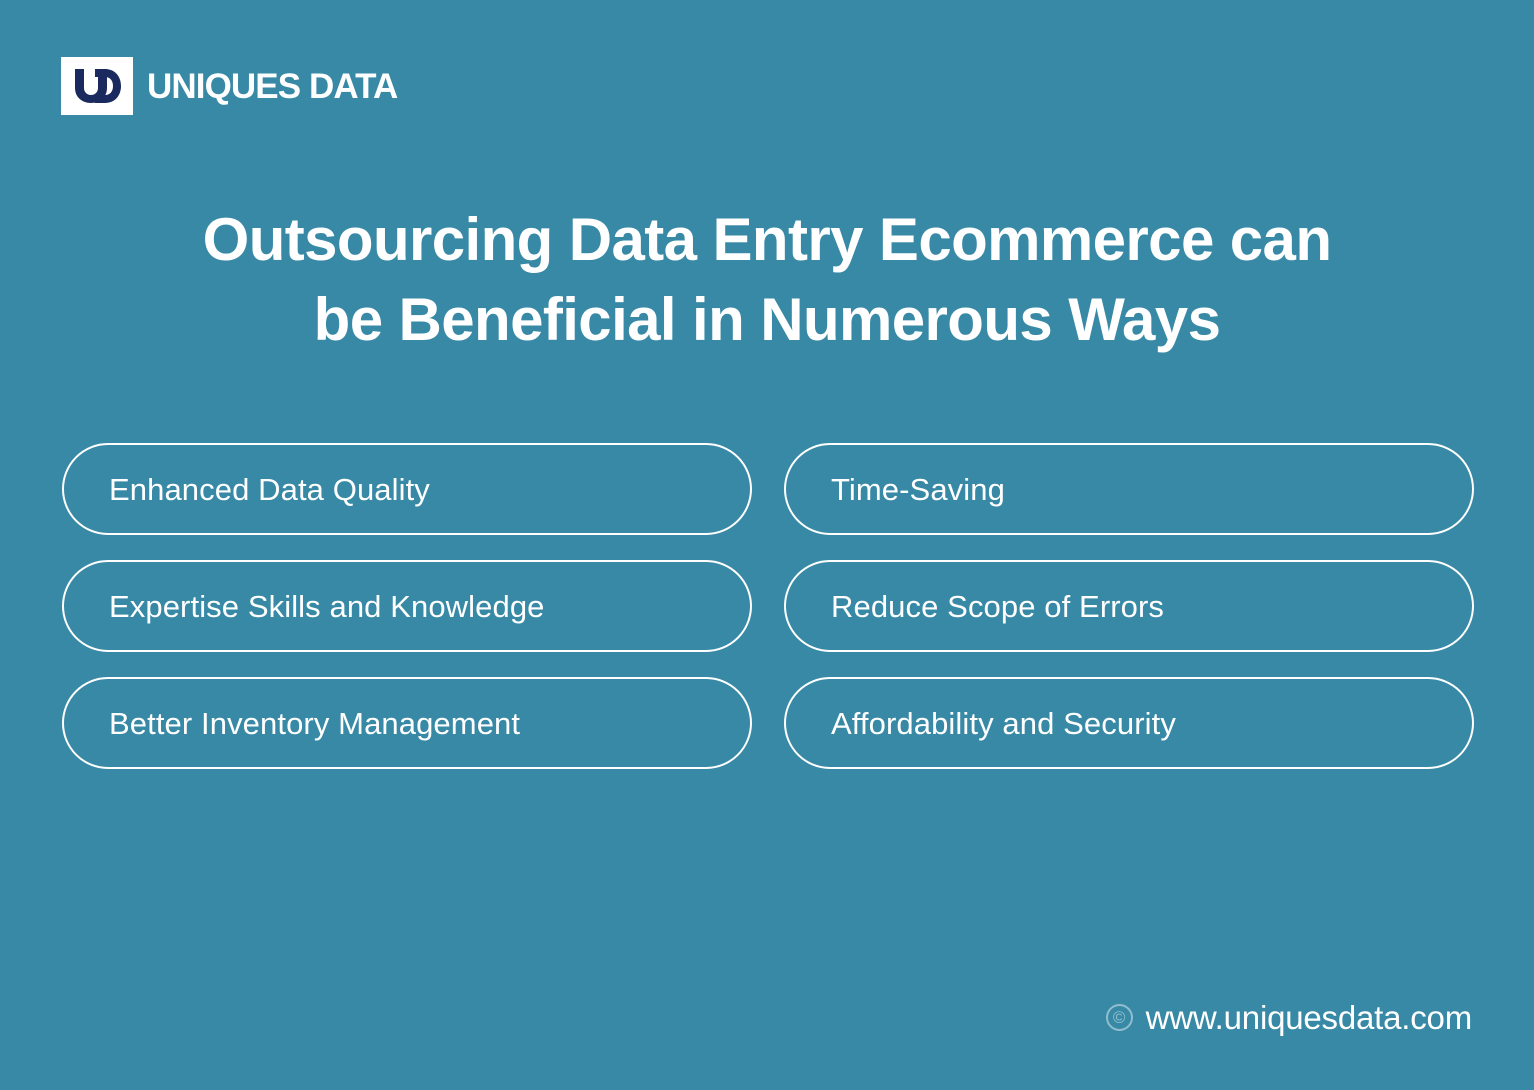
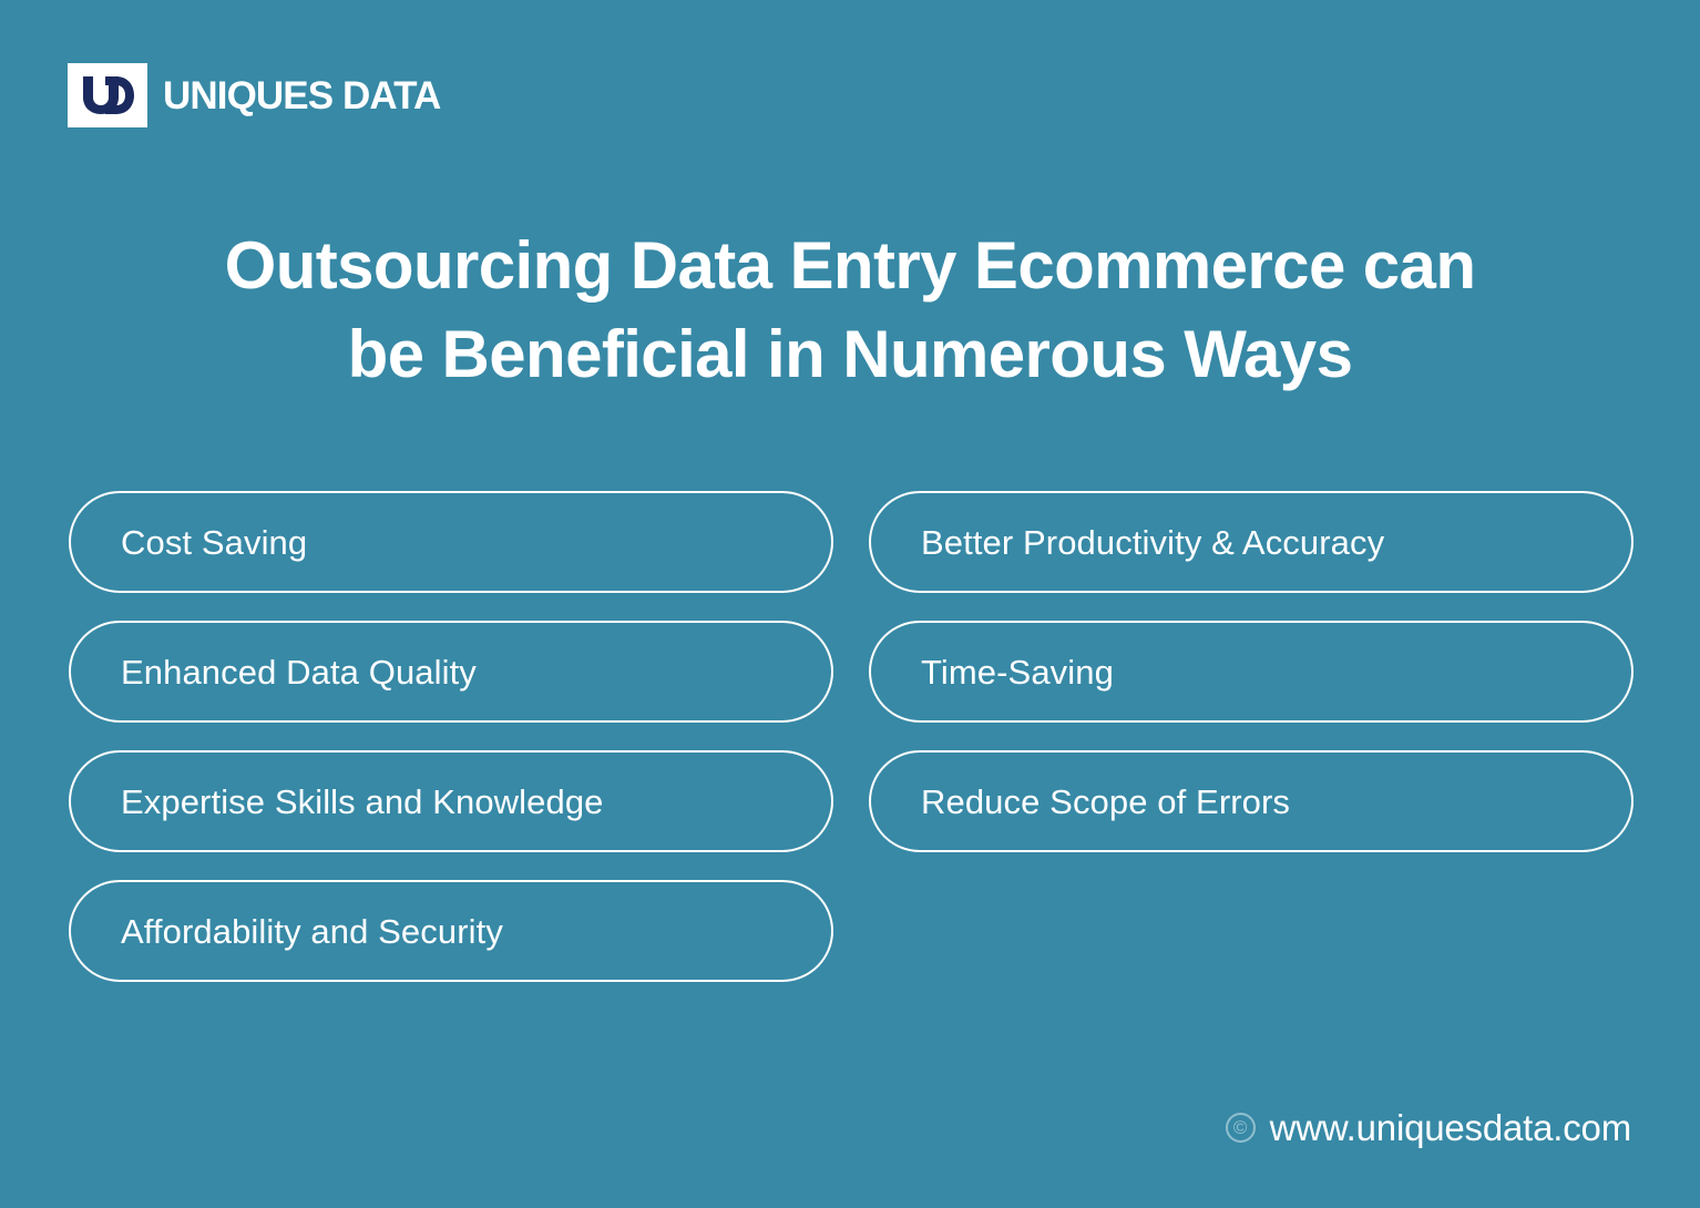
  UNIQUES DATA
  Outsourcing Data Entry Ecommerce can
  be Beneficial in Numerous Ways
+ Cost Saving
+ Better Productivity & Accuracy
  Enhanced Data Quality
  Time-Saving
  Expertise Skills and Knowledge
  Reduce Scope of Errors
- Better Inventory Management
  Affordability and Security
  ©
  www.uniquesdata.com
